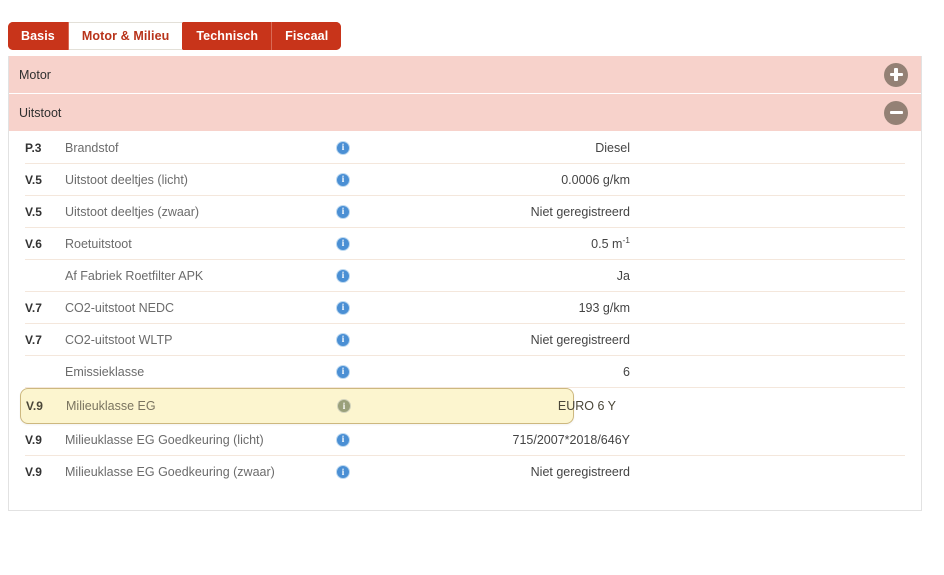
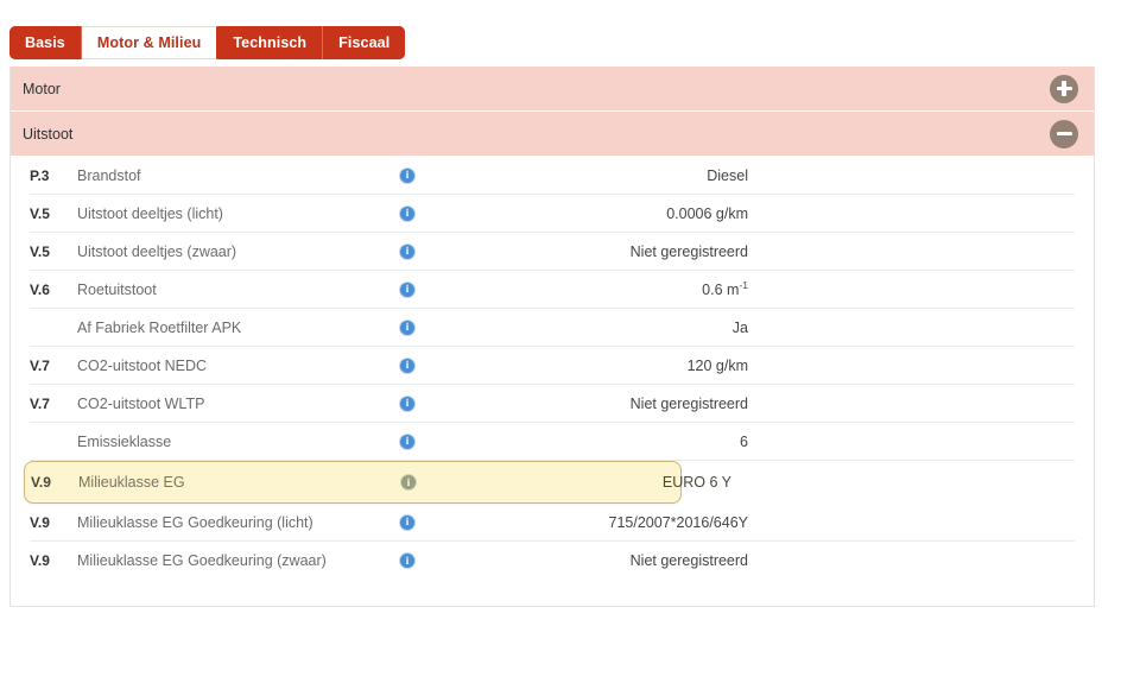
  Basis
  Motor & Milieu
  Technisch
  Fiscaal
  Motor
  Uitstoot
  P.3
  Brandstof
  i
  Diesel
  V.5
  Uitstoot deeltjes (licht)
  i
  0.0006 g/km
  V.5
  Uitstoot deeltjes (zwaar)
  i
  Niet geregistreerd
  V.6
  Roetuitstoot
  i
- 0.5 m-1
+ 0.6 m-1
  Af Fabriek Roetfilter APK
  i
  Ja
  V.7
  CO2-uitstoot NEDC
  i
- 193 g/km
+ 120 g/km
  V.7
  CO2-uitstoot WLTP
  i
  Niet geregistreerd
  Emissieklasse
  i
  6
  V.9
  Milieuklasse EG
  i
  EURO 6 Y
  V.9
  Milieuklasse EG Goedkeuring (licht)
  i
- 715/2007*2018/646Y
+ 715/2007*2016/646Y
  V.9
  Milieuklasse EG Goedkeuring (zwaar)
  i
  Niet geregistreerd
